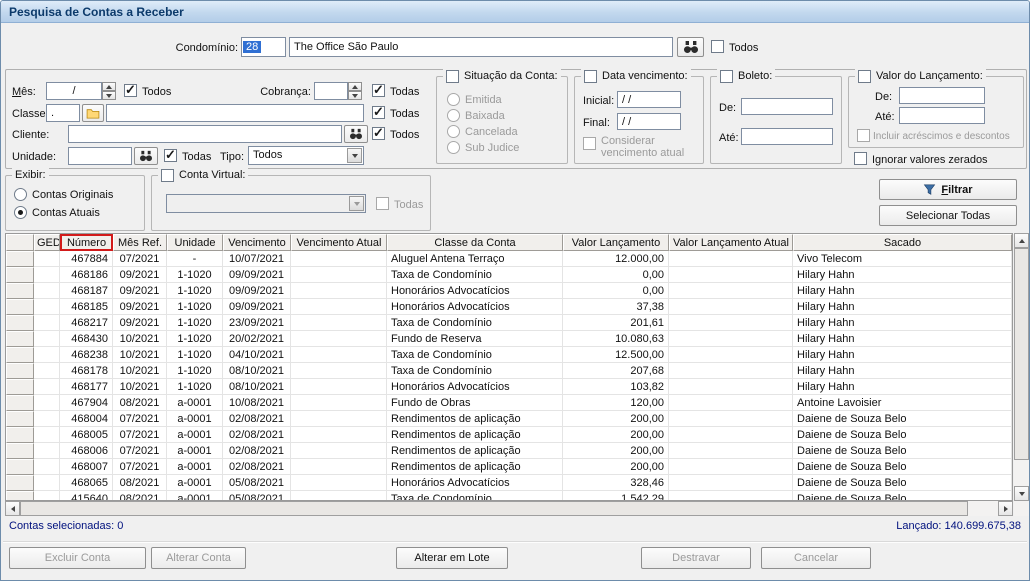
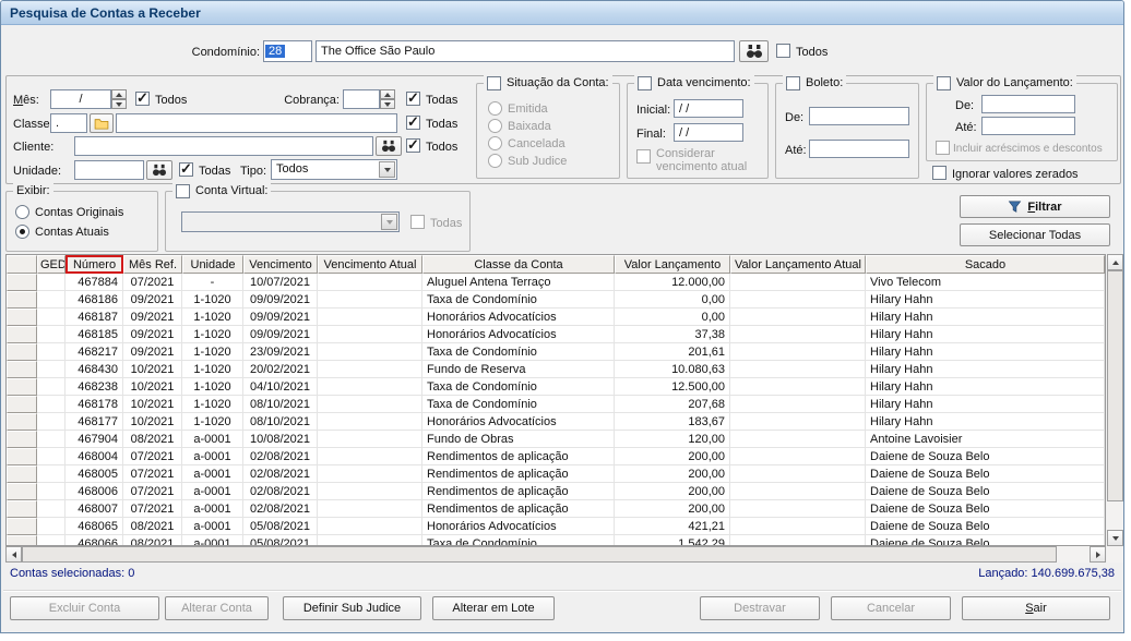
  Pesquisa de Contas a Receber
  Condomínio:
  28
  The Office São Paulo
  Todos
  Mês:
  /
  Todos
  Cobrança:
  Todas
  Classe
  .
  Todas
  Cliente:
  Todos
  Unidade:
  Todas
  Tipo:
  Todos
  Situação da Conta:
  Emitida
  Baixada
  Cancelada
  Sub Judice
  Data vencimento:
  Inicial:
  / /
  Final:
  / /
  Considerar vencimento atual
  Boleto:
  De:
  Até:
  Valor do Lançamento:
  De:
  Até:
  Incluir acréscimos e descontos
  Ignorar valores zerados
  Exibir:
  Contas Originais
  Contas Atuais
  Conta Virtual:
  Todas
  Filtrar
  Selecionar Todas
  	GED	Número	Mês Ref.	Unidade	Vencimento	Vencimento Atual	Classe da Conta	Valor Lançamento	Valor Lançamento Atual	Sacado
  		467884	07/2021	-	10/07/2021		Aluguel Antena Terraço	12.000,00		Vivo Telecom
  		468186	09/2021	1-1020	09/09/2021		Taxa de Condomínio	0,00		Hilary Hahn
  		468187	09/2021	1-1020	09/09/2021		Honorários Advocatícios	0,00		Hilary Hahn
  		468185	09/2021	1-1020	09/09/2021		Honorários Advocatícios	37,38		Hilary Hahn
  		468217	09/2021	1-1020	23/09/2021		Taxa de Condomínio	201,61		Hilary Hahn
  		468430	10/2021	1-1020	20/02/2021		Fundo de Reserva	10.080,63		Hilary Hahn
  		468238	10/2021	1-1020	04/10/2021		Taxa de Condomínio	12.500,00		Hilary Hahn
  		468178	10/2021	1-1020	08/10/2021		Taxa de Condomínio	207,68		Hilary Hahn
- 		468177	10/2021	1-1020	08/10/2021		Honorários Advocatícios	103,82		Hilary Hahn
+ 		468177	10/2021	1-1020	08/10/2021		Honorários Advocatícios	183,67		Hilary Hahn
  		467904	08/2021	a-0001	10/08/2021		Fundo de Obras	120,00		Antoine Lavoisier
  		468004	07/2021	a-0001	02/08/2021		Rendimentos de aplicação	200,00		Daiene de Souza Belo
  		468005	07/2021	a-0001	02/08/2021		Rendimentos de aplicação	200,00		Daiene de Souza Belo
  		468006	07/2021	a-0001	02/08/2021		Rendimentos de aplicação	200,00		Daiene de Souza Belo
  		468007	07/2021	a-0001	02/08/2021		Rendimentos de aplicação	200,00		Daiene de Souza Belo
- 		468065	08/2021	a-0001	05/08/2021		Honorários Advocatícios	328,46		Daiene de Souza Belo
+ 		468065	08/2021	a-0001	05/08/2021		Honorários Advocatícios	421,21		Daiene de Souza Belo
- 		415640	08/2021	a-0001	05/08/2021		Taxa de Condomínio	1.542,29		Daiene de Souza Belo
+ 		468066	08/2021	a-0001	05/08/2021		Taxa de Condomínio	1.542,29		Daiene de Souza Belo
  Contas selecionadas: 0
  Lançado: 140.699.675,38
  Excluir Conta
  Alterar Conta
+ Definir Sub Judice
  Alterar em Lote
  Destravar
  Cancelar
+ Sair
